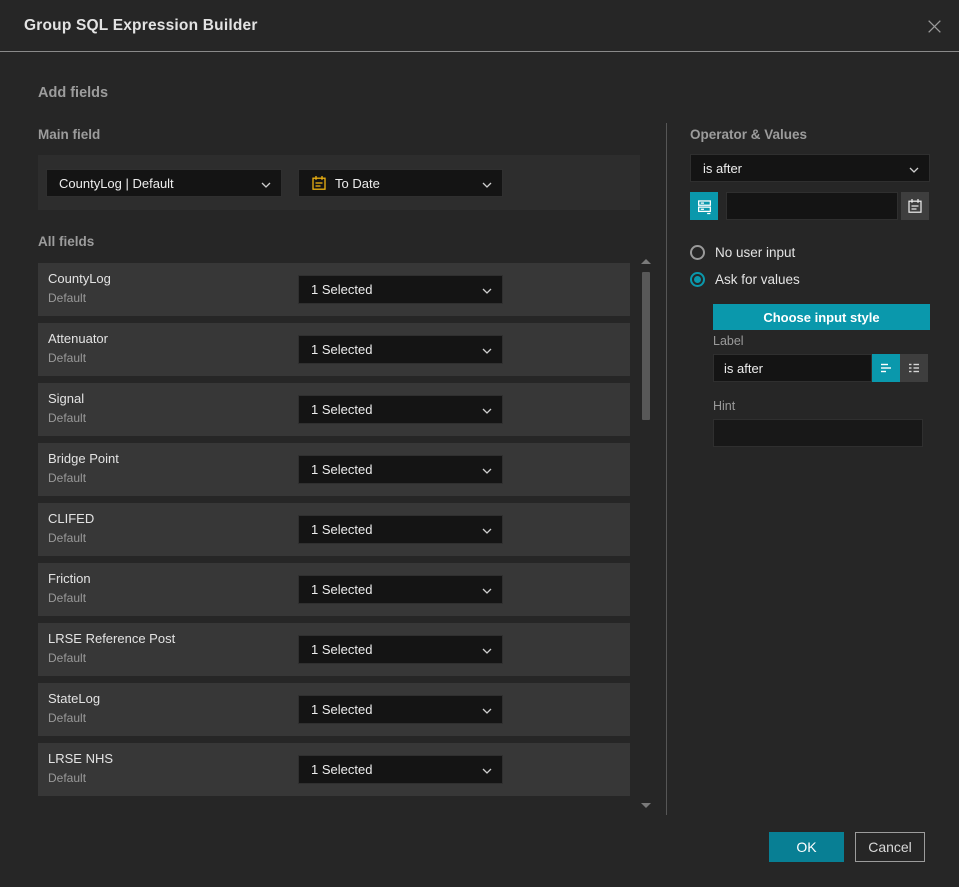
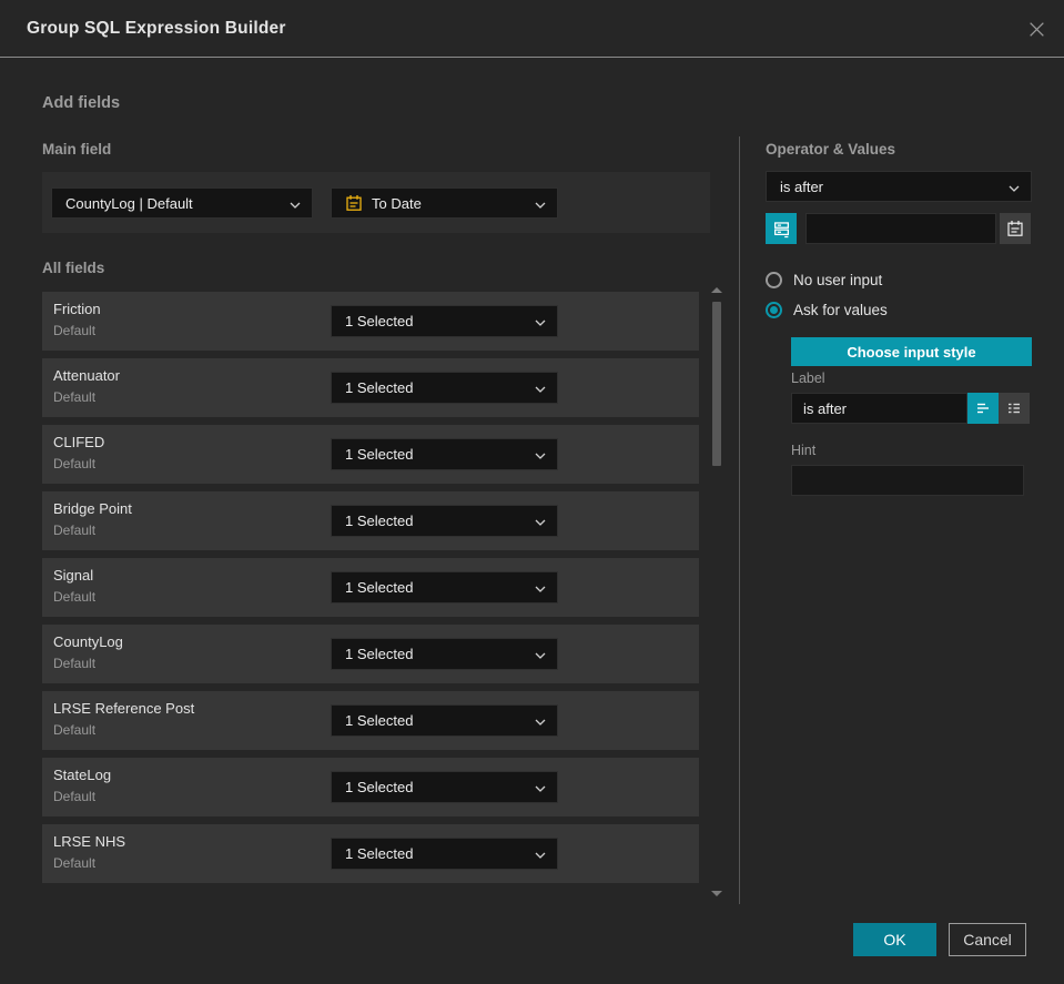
  Group SQL Expression Builder
  Add fields
  Main field
  All fields
  Operator & Values
  CountyLog | Default
  To Date
- CountyLog
+ Friction
  Default
  1 Selected
  Attenuator
  Default
  1 Selected
- Signal
+ CLIFED
  Default
  1 Selected
  Bridge Point
  Default
  1 Selected
- CLIFED
+ Signal
  Default
  1 Selected
- Friction
+ CountyLog
  Default
  1 Selected
  LRSE Reference Post
  Default
  1 Selected
  StateLog
  Default
  1 Selected
  LRSE NHS
  Default
  1 Selected
  is after
  No user input
  Ask for values
  Choose input style
  Label
  is after
  Hint
  OK
  Cancel
